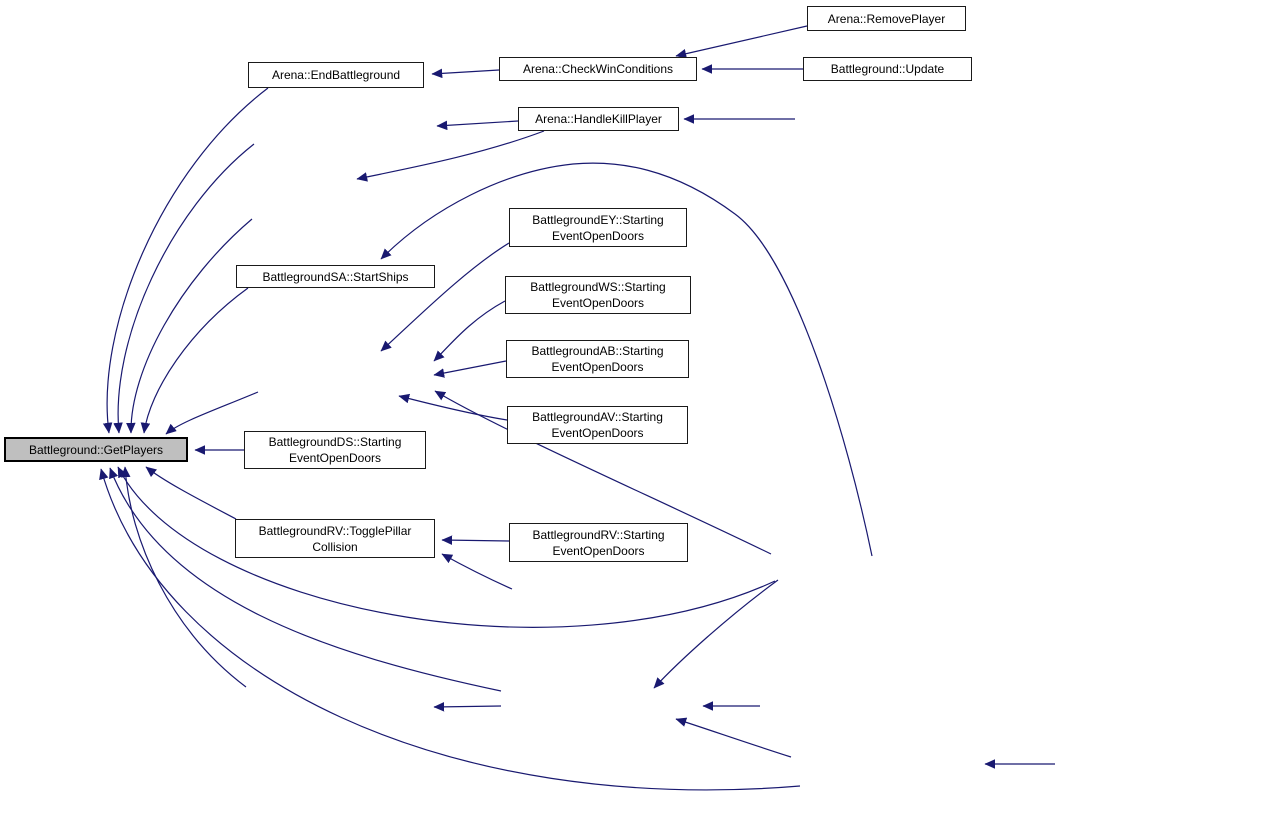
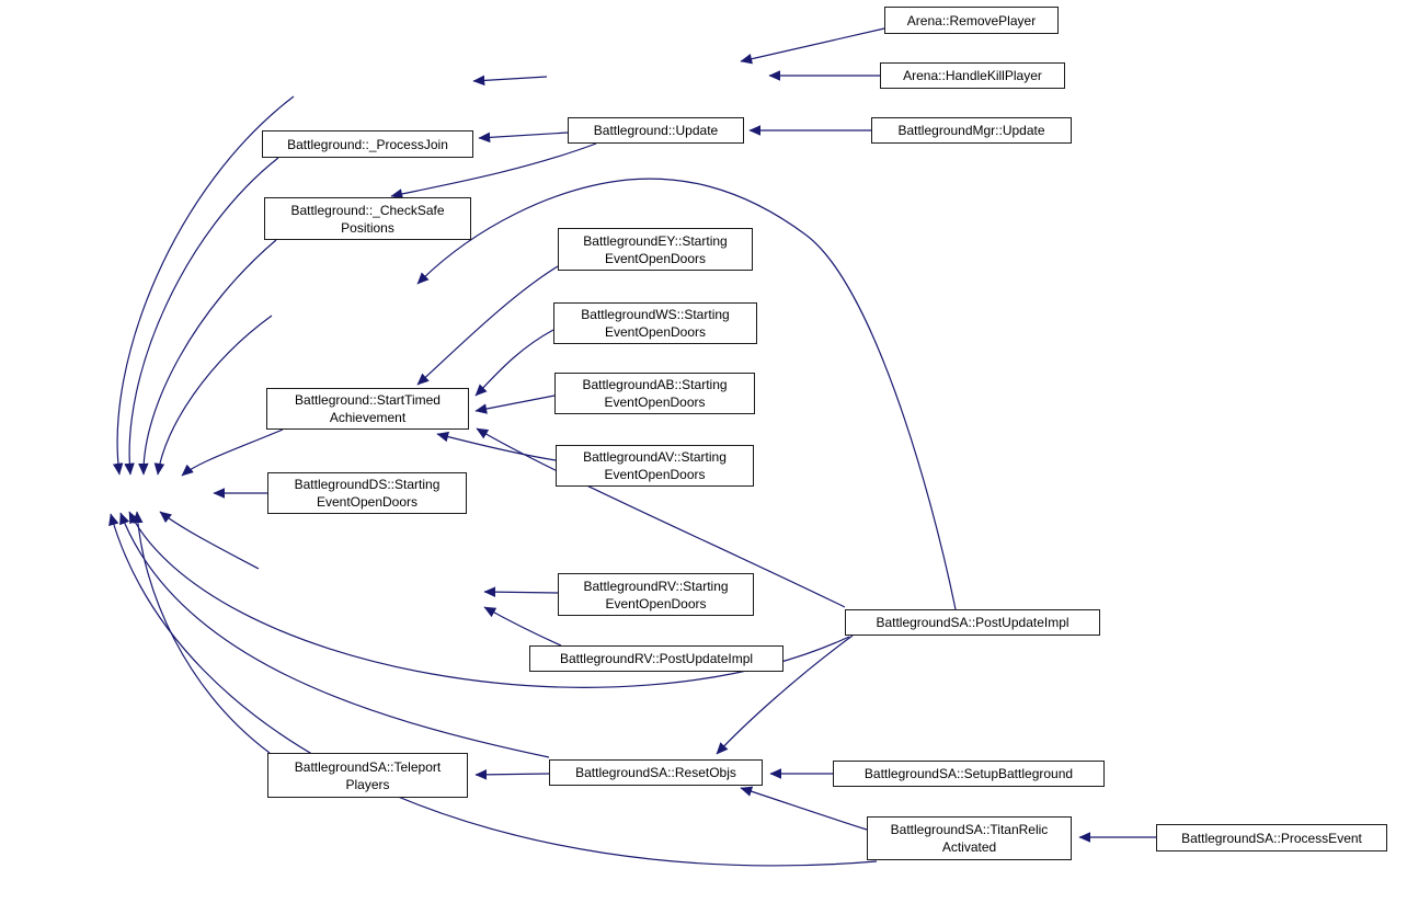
- Battleground::GetPlayers
- Arena::EndBattleground
- Arena::CheckWinConditions
  Arena::RemovePlayer
- Battleground::Update
+ Arena::HandleKillPlayer
+ Battleground::_ProcessJoin
- Arena::HandleKillPlayer
+ Battleground::Update
+ BattlegroundMgr::Update
+ Battleground::_CheckSafe
+ Positions
  BattlegroundEY::Starting
  EventOpenDoors
- BattlegroundSA::StartShips
  BattlegroundWS::Starting
  EventOpenDoors
  BattlegroundAB::Starting
  EventOpenDoors
+ Battleground::StartTimed
+ Achievement
  BattlegroundAV::Starting
  EventOpenDoors
  BattlegroundDS::Starting
  EventOpenDoors
- BattlegroundRV::TogglePillar
- Collision
  BattlegroundRV::Starting
  EventOpenDoors
+ BattlegroundRV::PostUpdateImpl
+ BattlegroundSA::PostUpdateImpl
+ BattlegroundSA::Teleport
+ Players
+ BattlegroundSA::ResetObjs
+ BattlegroundSA::SetupBattleground
+ BattlegroundSA::TitanRelic
+ Activated
+ BattlegroundSA::ProcessEvent
